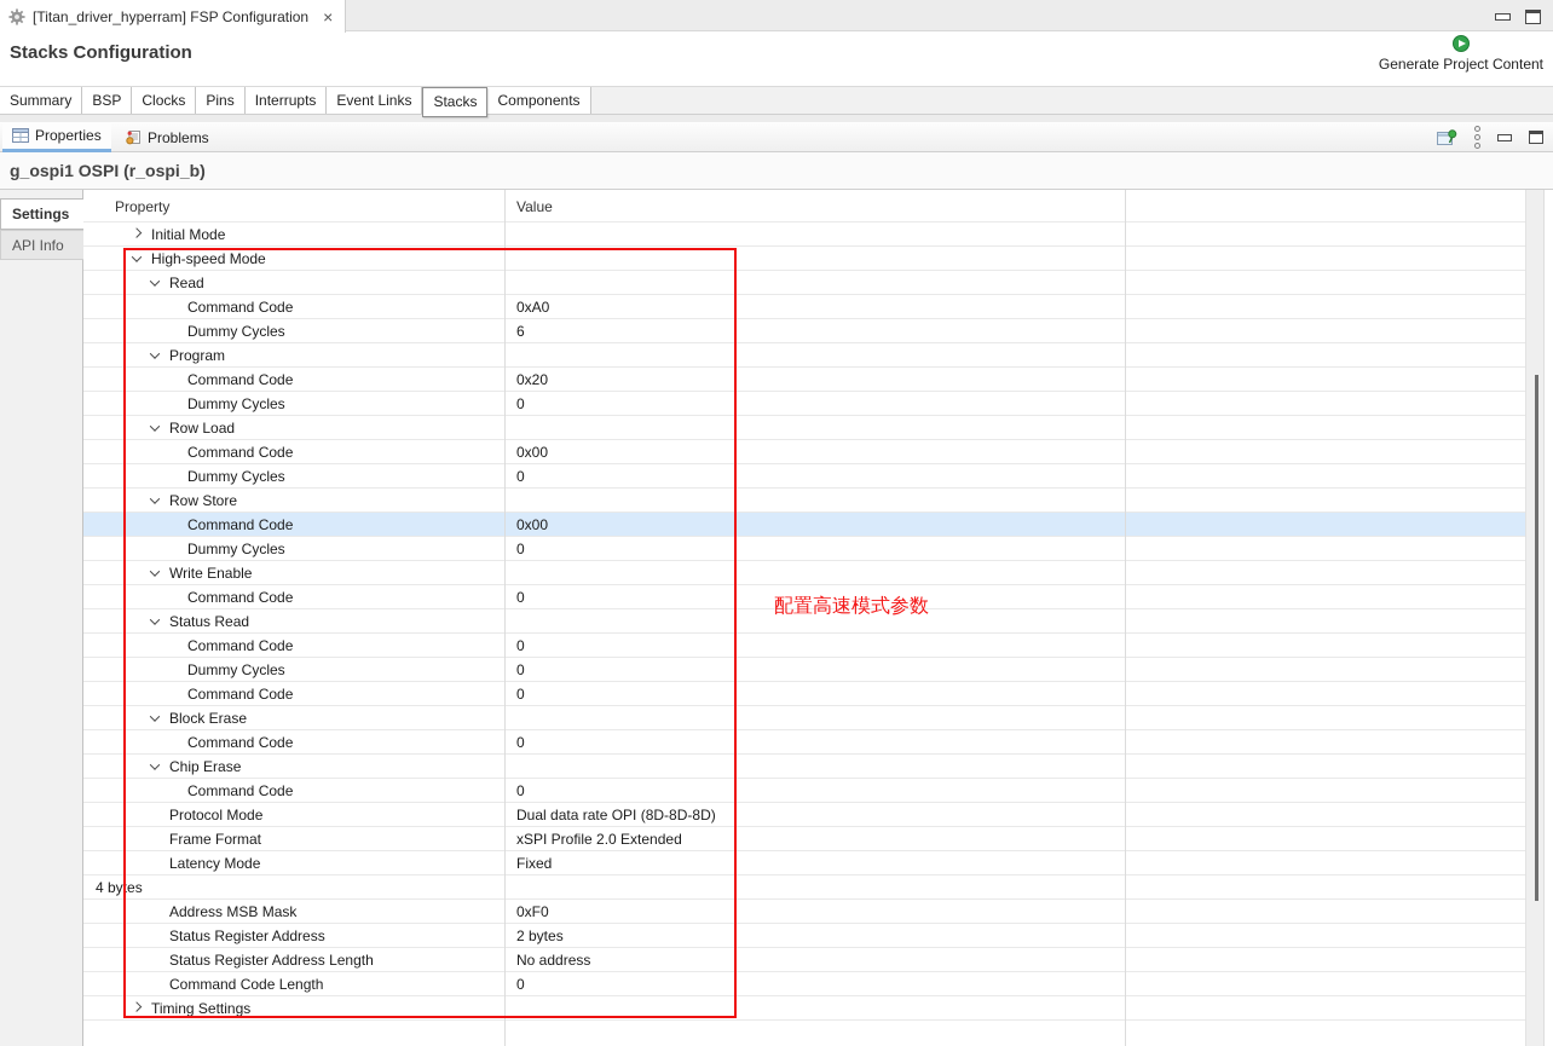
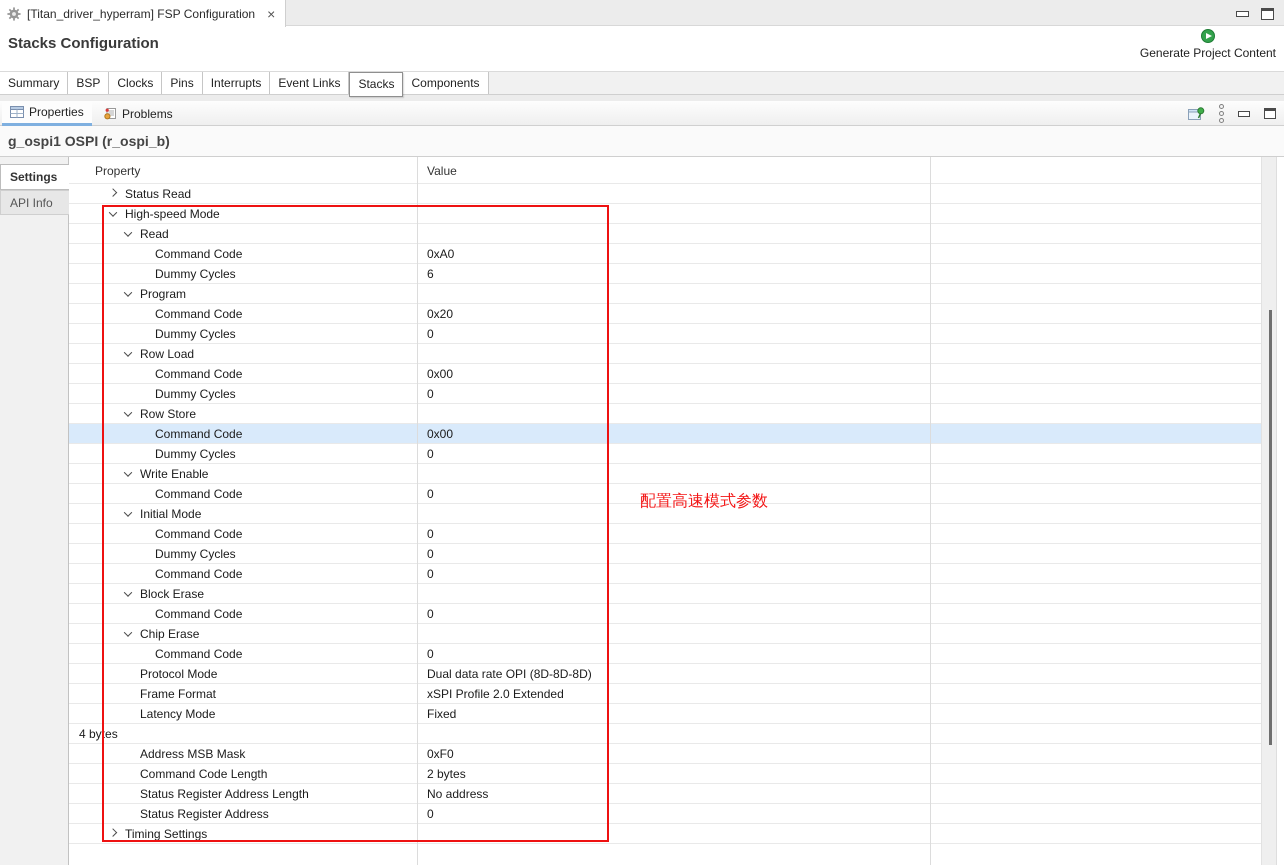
  [Titan_driver_hyperram] FSP Configuration
  ×
  Stacks Configuration
  Generate Project Content
  Summary
  BSP
  Clocks
  Pins
  Interrupts
  Event Links
  Stacks
  Components
  Properties
  Problems
  g_ospi1 OSPI (r_ospi_b)
  Settings
  API Info
  Property
  Value
- Initial Mode
+ Status Read
  High-speed Mode
  Read
  Command Code
  0xA0
  Dummy Cycles
  6
  Program
  Command Code
  0x20
  Dummy Cycles
  0
  Row Load
  Command Code
  0x00
  Dummy Cycles
  0
  Row Store
  Command Code
  0x00
  Dummy Cycles
  0
  Write Enable
  Command Code
  0
- Status Read
+ Initial Mode
  Command Code
  0
  Dummy Cycles
  0
  Command Code
  0
  Block Erase
  Command Code
  0
  Chip Erase
  Command Code
  0
  Protocol Mode
  Dual data rate OPI (8D-8D-8D)
  Frame Format
  xSPI Profile 2.0 Extended
  Latency Mode
  Fixed
  4 bytes
  Address MSB Mask
  0xF0
- Status Register Address
+ Command Code Length
  2 bytes
  Status Register Address Length
  No address
- Command Code Length
+ Status Register Address
  0
  Timing Settings
  配置高速模式参数
